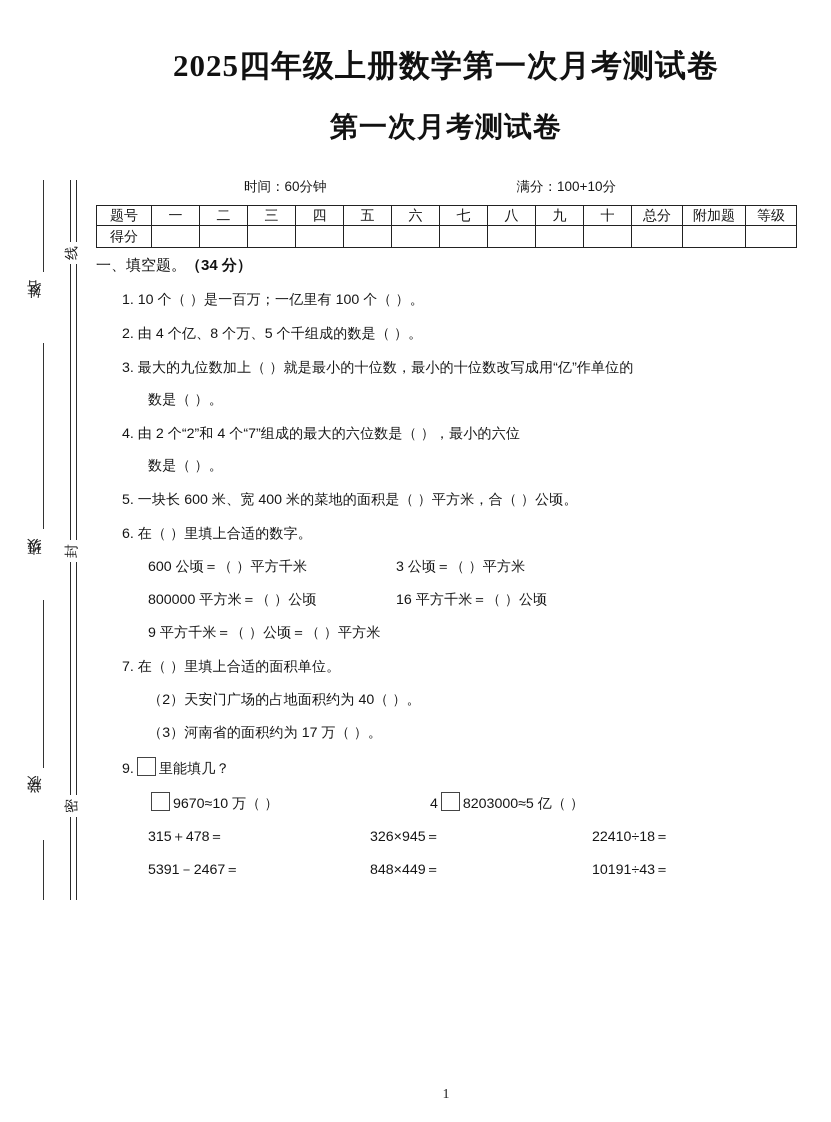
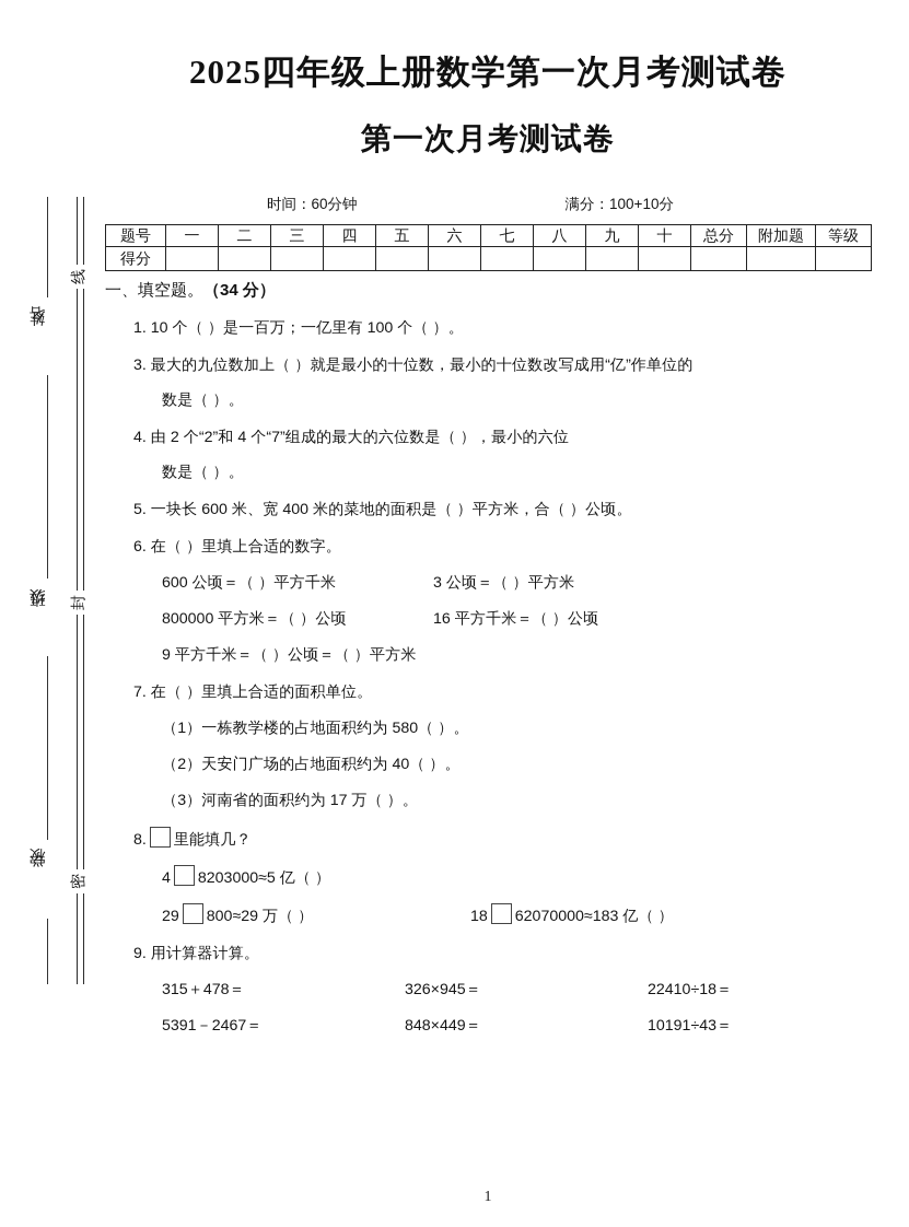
  2025四年级上册数学第一次月考测试卷
  第一次月考测试卷
  时间：60分钟
  满分：100+10分
  题号	一	二	三	四	五	六	七	八	九	十	总分	附加题	等级
  得分
  一、填空题。（34 分）
  1. 10 个（ ）是一百万；一亿里有 100 个（ ）。
- 2. 由 4 个亿、8 个万、5 个千组成的数是（ ）。
  3. 最大的九位数加上（ ）就是最小的十位数，最小的十位数改写成用“亿”作单位的
  数是（ ）。
  4. 由 2 个“2”和 4 个“7”组成的最大的六位数是（ ），最小的六位
  数是（ ）。
  5. 一块长 600 米、宽 400 米的菜地的面积是（ ）平方米，合（ ）公顷。
  6. 在（ ）里填上合适的数字。
  600 公顷＝（ ）平方千米
  3 公顷＝（ ）平方米
  800000 平方米＝（ ）公顷
  16 平方千米＝（ ）公顷
  9 平方千米＝（ ）公顷＝（ ）平方米
  7. 在（ ）里填上合适的面积单位。
+ （1）一栋教学楼的占地面积约为 580（ ）。
  （2）天安门广场的占地面积约为 40（ ）。
  （3）河南省的面积约为 17 万（ ）。
- 9. 里能填几？
+ 8. 里能填几？
- 9670≈10 万（ ）
  4 8203000≈5 亿（ ）
+ 29 800≈29 万（ ）
+ 18 62070000≈183 亿（ ）
+ 9. 用计算器计算。
  315＋478＝
  326×945＝
  22410÷18＝
  5391－2467＝
  848×449＝
  10191÷43＝
  1
